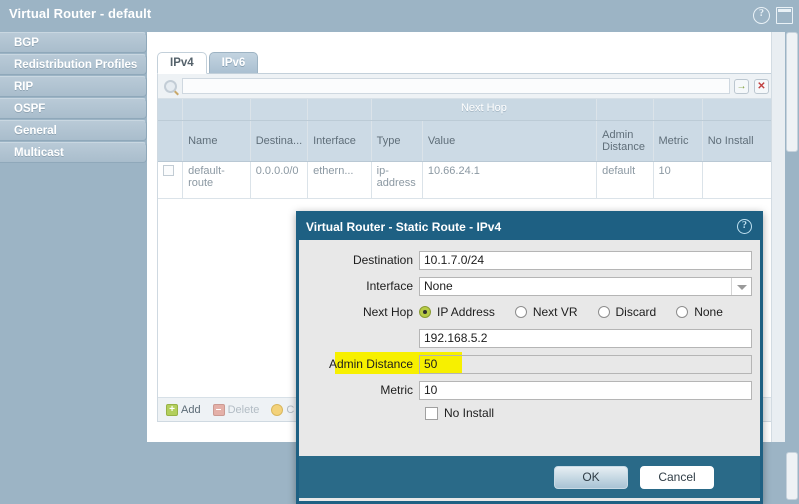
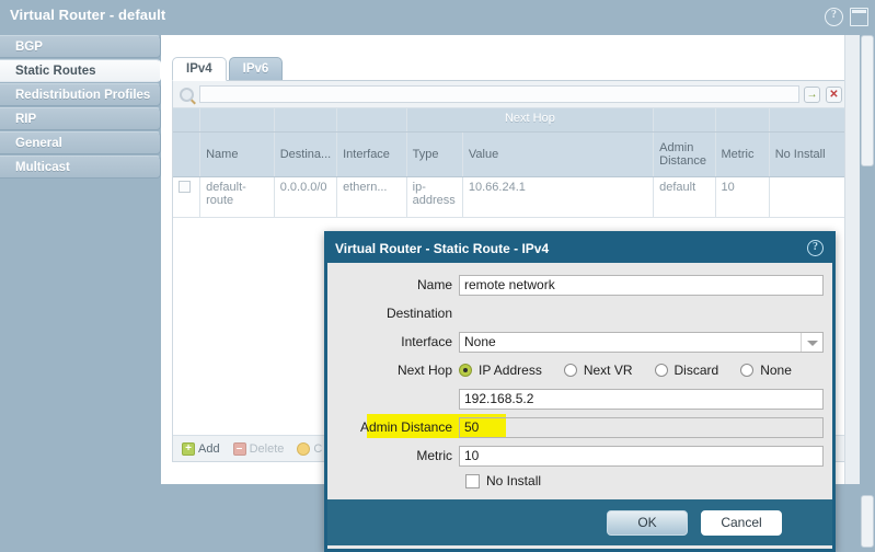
  Virtual Router - default
  ?
  BGP
+ Static Routes
  Redistribution Profiles
  RIP
- OSPF
  General
  Multicast
  IPv4
  IPv6
  →
  ✕
  				Next Hop
  	Name	Destina...	Interface	Type	Value	Admin Distance	Metric	No Install
  	default-route	0.0.0.0/0	ethern...	ip-address	10.66.24.1	default	10
  +
  Add
  –
  Delete
  C
  Virtual Router - Static Route - IPv4
  ?
+ Name
+ remote network
  Destination
- 10.1.7.0/24
  Interface
  None
  Next Hop
  IP Address
  Next VR
  Discard
  None
  192.168.5.2
  Admin Distance
  50
  Metric
  10
  No Install
  OK
  Cancel
